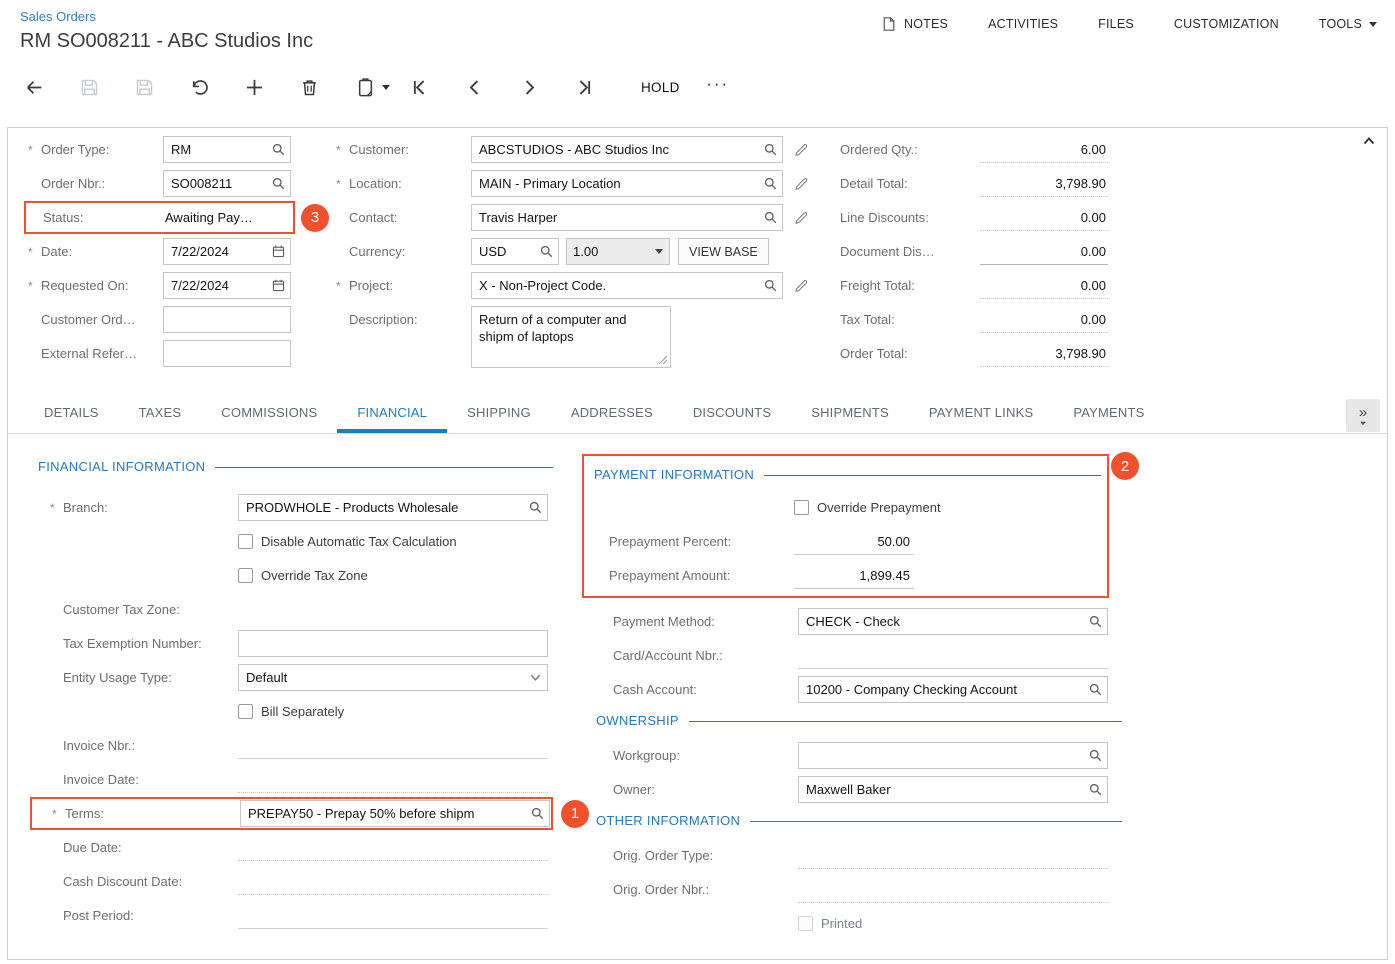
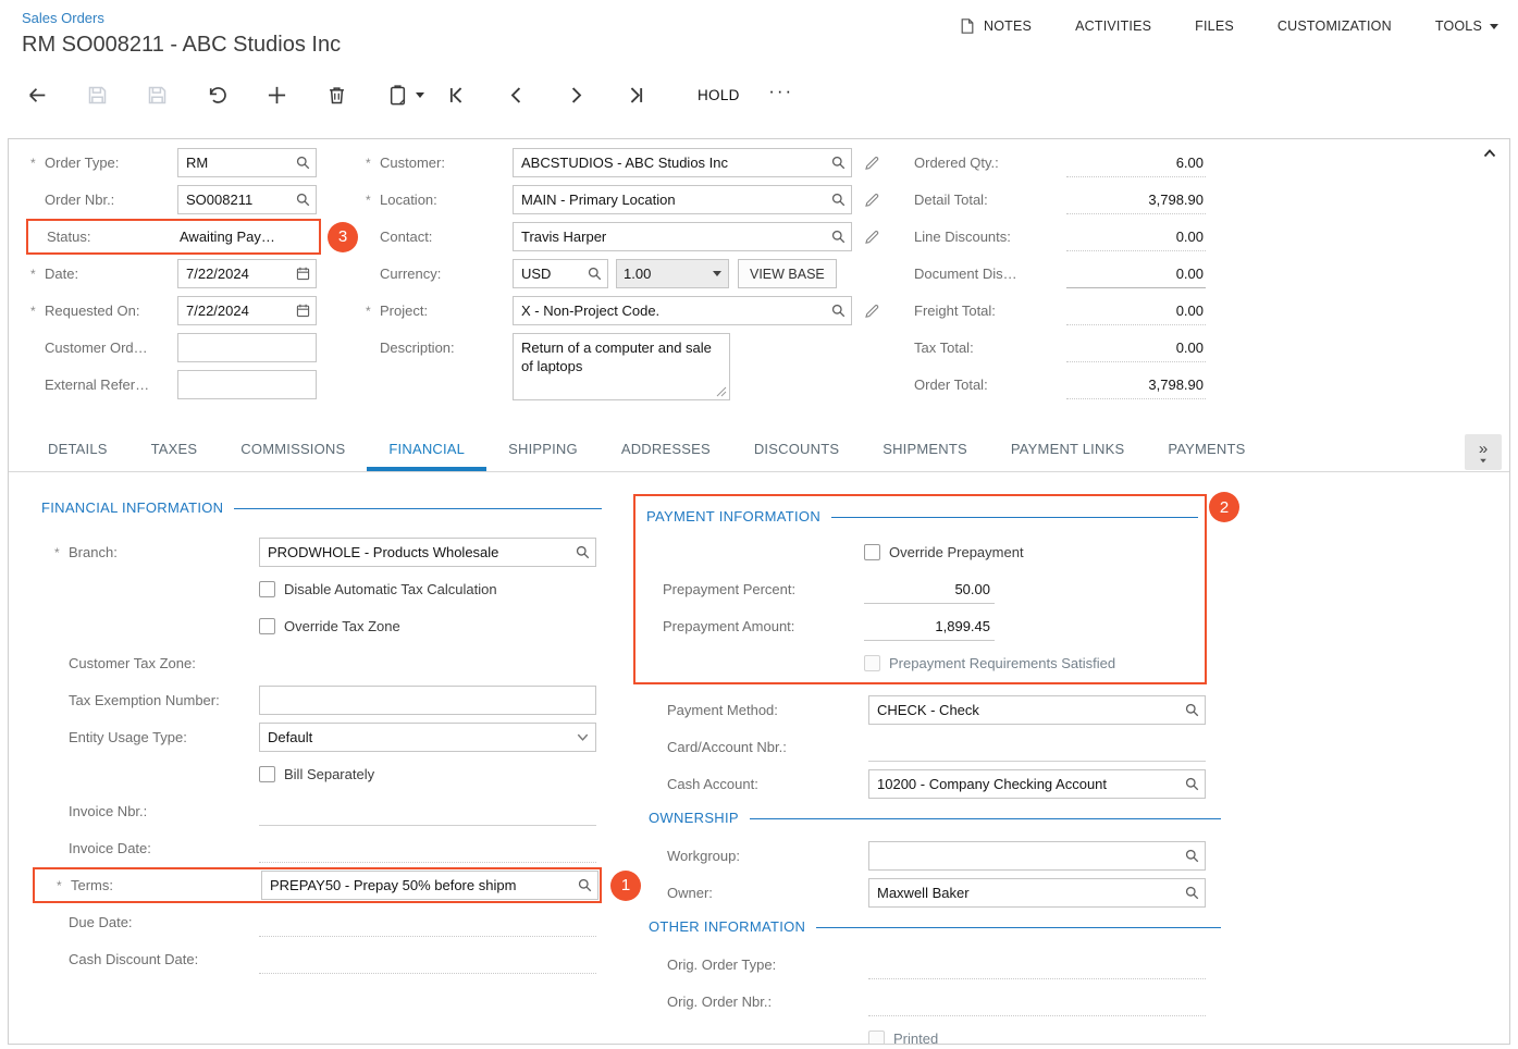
  Sales Orders
  RM SO008211 - ABC Studios Inc
  NOTES
  ACTIVITIES
  FILES
  CUSTOMIZATION
  TOOLS
  HOLD
  ···
  *
  Order Type:
  RM
  Order Nbr.:
  SO008211
  Status:
  Awaiting Pay…
  3
  *
  Date:
  7/22/2024
  *
  Requested On:
  7/22/2024
  Customer Ord…
  External Refer…
  *
  Customer:
  ABCSTUDIOS - ABC Studios Inc
  *
  Location:
  MAIN - Primary Location
  Contact:
  Travis Harper
  Currency:
  USD
  1.00
  VIEW BASE
  *
  Project:
  X - Non-Project Code.
  Description:
- Return of a computer and shipm of laptops
+ Return of a computer and sale of laptops
  Ordered Qty.:
  6.00
  Detail Total:
  3,798.90
  Line Discounts:
  0.00
  Document Dis…
  0.00
  Freight Total:
  0.00
  Tax Total:
  0.00
  Order Total:
  3,798.90
  DETAILS
  TAXES
  COMMISSIONS
  FINANCIAL
  SHIPPING
  ADDRESSES
  DISCOUNTS
  SHIPMENTS
  PAYMENT LINKS
  PAYMENTS
  »
  FINANCIAL INFORMATION
  *
  Branch:
  PRODWHOLE - Products Wholesale
  Disable Automatic Tax Calculation
  Override Tax Zone
  Customer Tax Zone:
  Tax Exemption Number:
  Entity Usage Type:
  Default
  Bill Separately
  Invoice Nbr.:
  Invoice Date:
  *
  Terms:
  PREPAY50 - Prepay 50% before shipm
  1
  Due Date:
  Cash Discount Date:
- Post Period:
  PAYMENT INFORMATION
  Override Prepayment
  Prepayment Percent:
  50.00
  Prepayment Amount:
  1,899.45
+ Prepayment Requirements Satisfied
  2
  Payment Method:
  CHECK - Check
  Card/Account Nbr.:
  Cash Account:
  10200 - Company Checking Account
  OWNERSHIP
  Workgroup:
  Owner:
  Maxwell Baker
  OTHER INFORMATION
  Orig. Order Type:
  Orig. Order Nbr.:
  Printed
